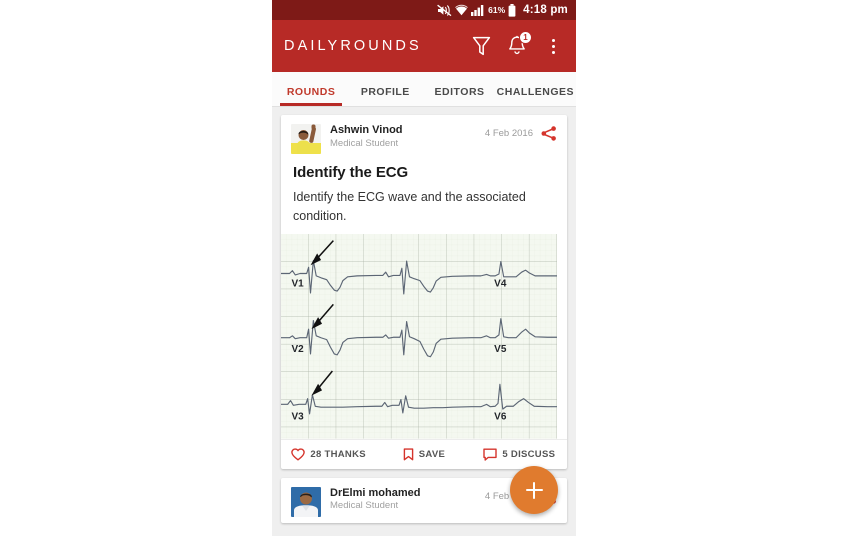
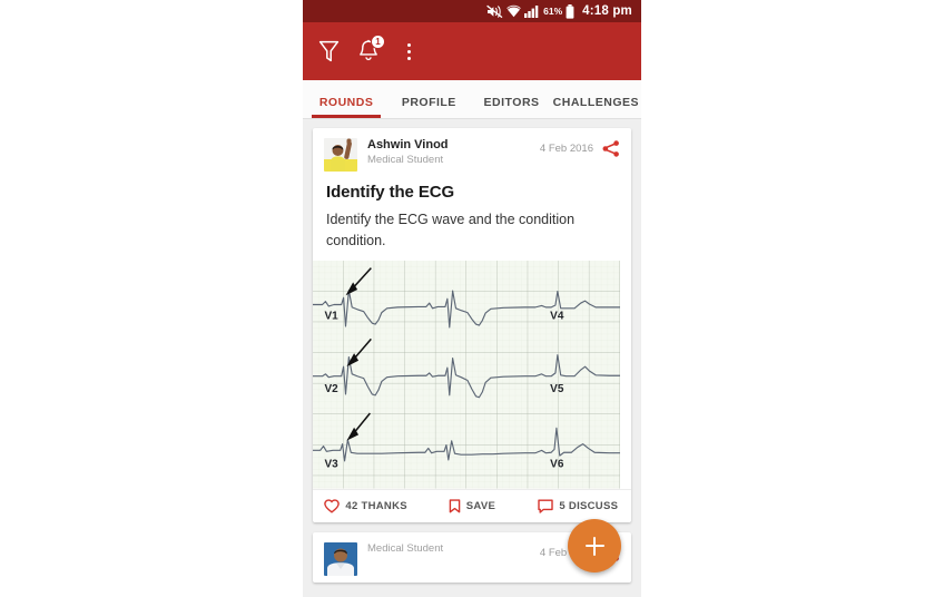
  61%
  4:18 pm
- DAILYROUNDS
  1
  ROUNDS
  PROFILE
  EDITORS
  CHALLENGES
  Ashwin Vinod
  Medical Student
  4 Feb 2016
  Identify the ECG
- Identify the ECG wave and the associated condition.
+ Identify the ECG wave and the condition condition.
  V1
  V2
  V3
  V4
  V5
  V6
- 28 THANKS
+ 42 THANKS
  SAVE
  5 DISCUSS
- DrElmi mohamed
  Medical Student
